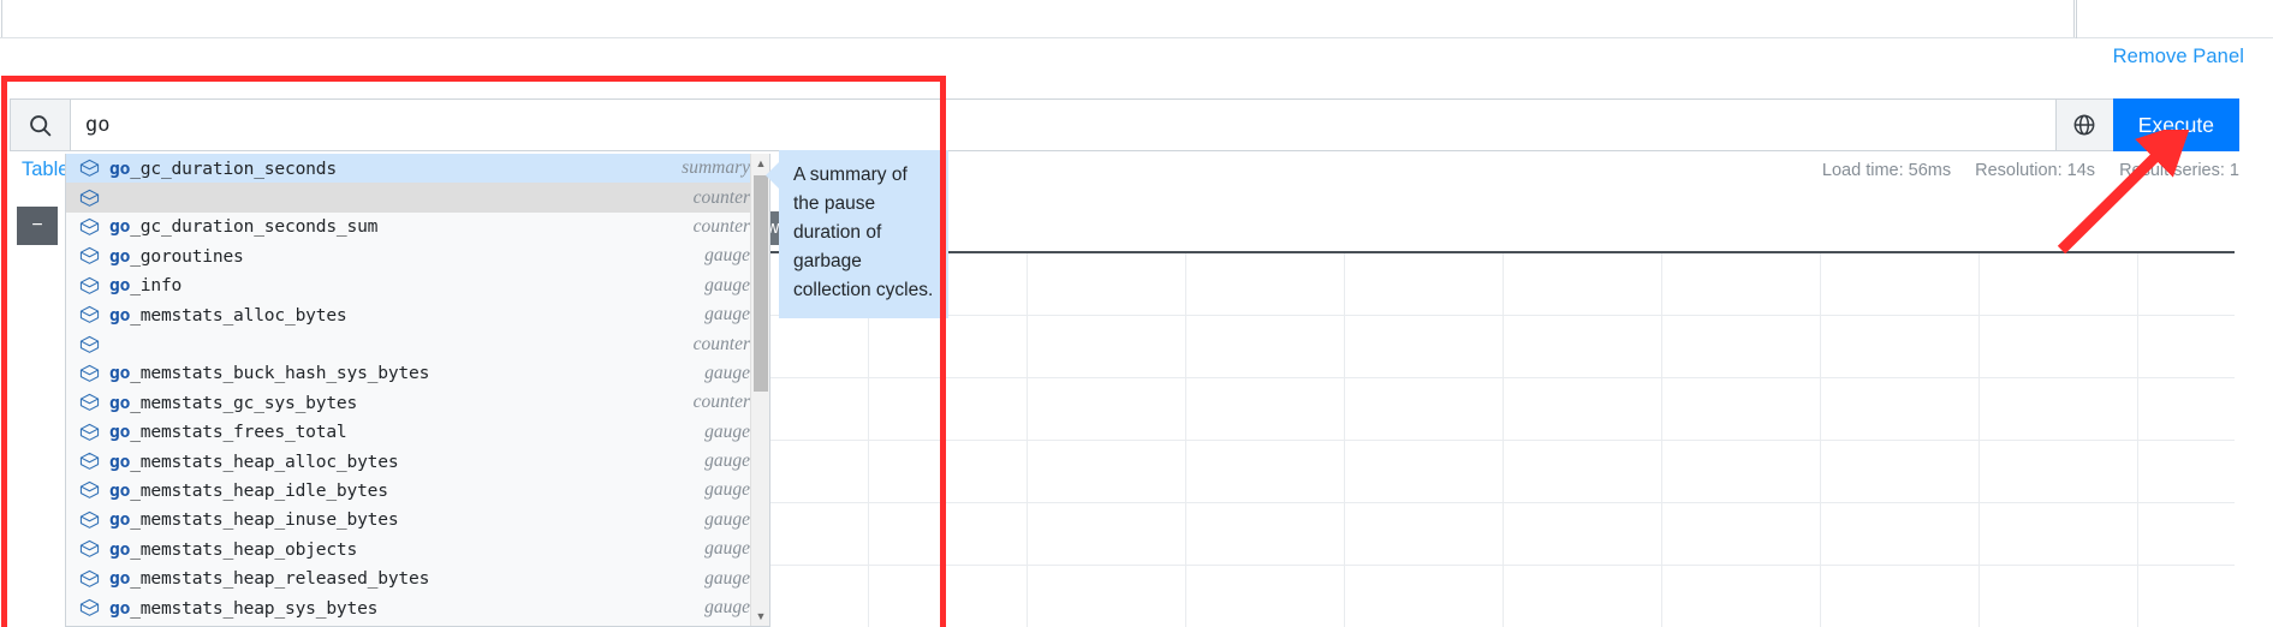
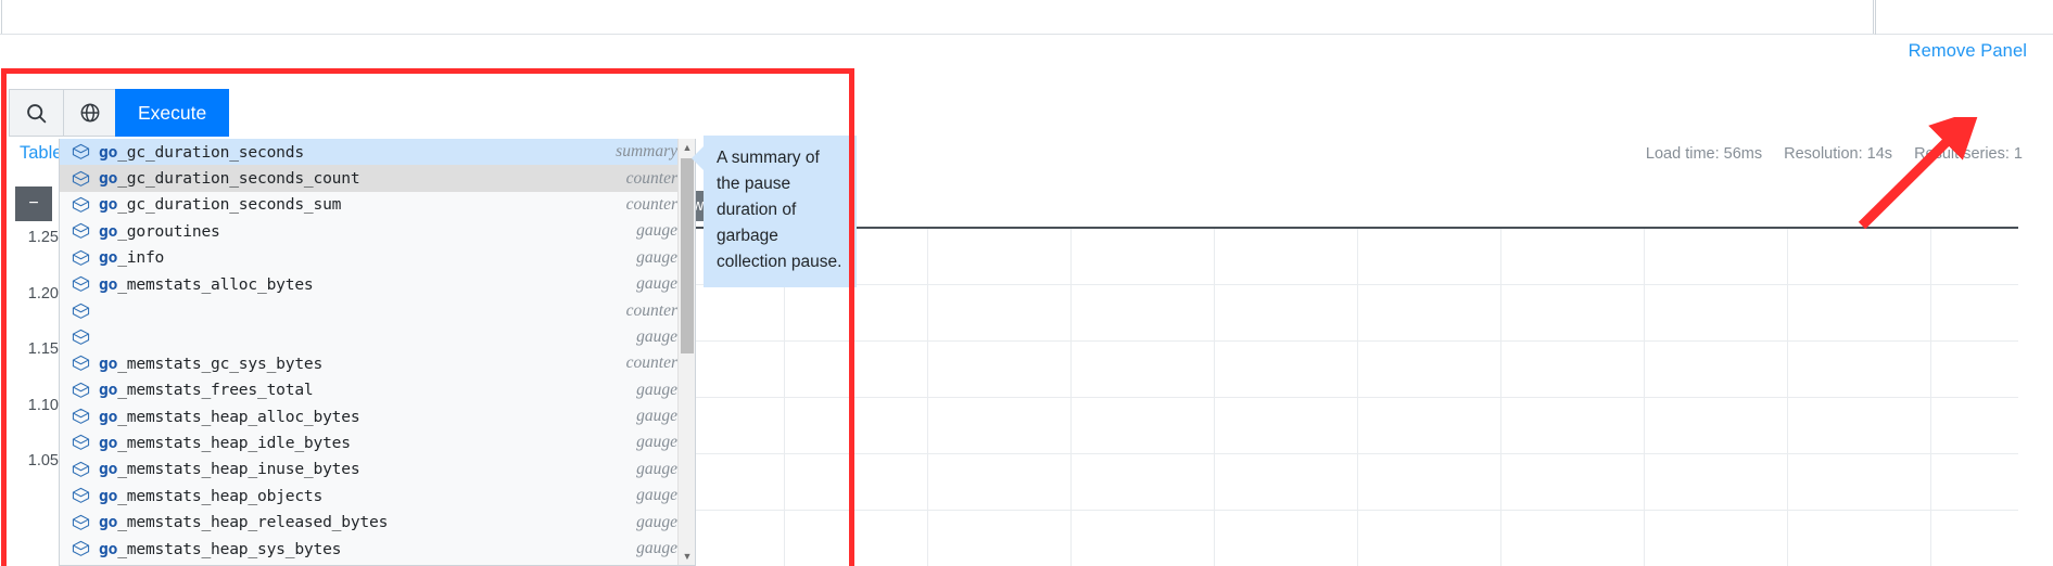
  Remove Panel
- go
  Execute
  Table
  Load time: 56ms
  Resolution: 14s
  Rult series: 1
  −
+ 1.25
+ 1.20
+ 1.15
+ 1.10
+ 1.05
  go_gc_duration_seconds
  summary
+ go_gc_duration_seconds_count
  counter
  go_gc_duration_seconds_sum
  counter
  go_goroutines
  gauge
  go_info
  gauge
  go_memstats_alloc_bytes
  gauge
  counter
- go_memstats_buck_hash_sys_bytes
  gauge
  go_memstats_gc_sys_bytes
  counter
  go_memstats_frees_total
  gauge
  go_memstats_heap_alloc_bytes
  gauge
  go_memstats_heap_idle_bytes
  gauge
  go_memstats_heap_inuse_bytes
  gauge
  go_memstats_heap_objects
  gauge
  go_memstats_heap_released_bytes
  gauge
  go_memstats_heap_sys_bytes
  gauge
  ▲
  ▼
- A summary of the pause duration of garbage collection cycles.
+ A summary of the pause duration of garbage collection pause.
